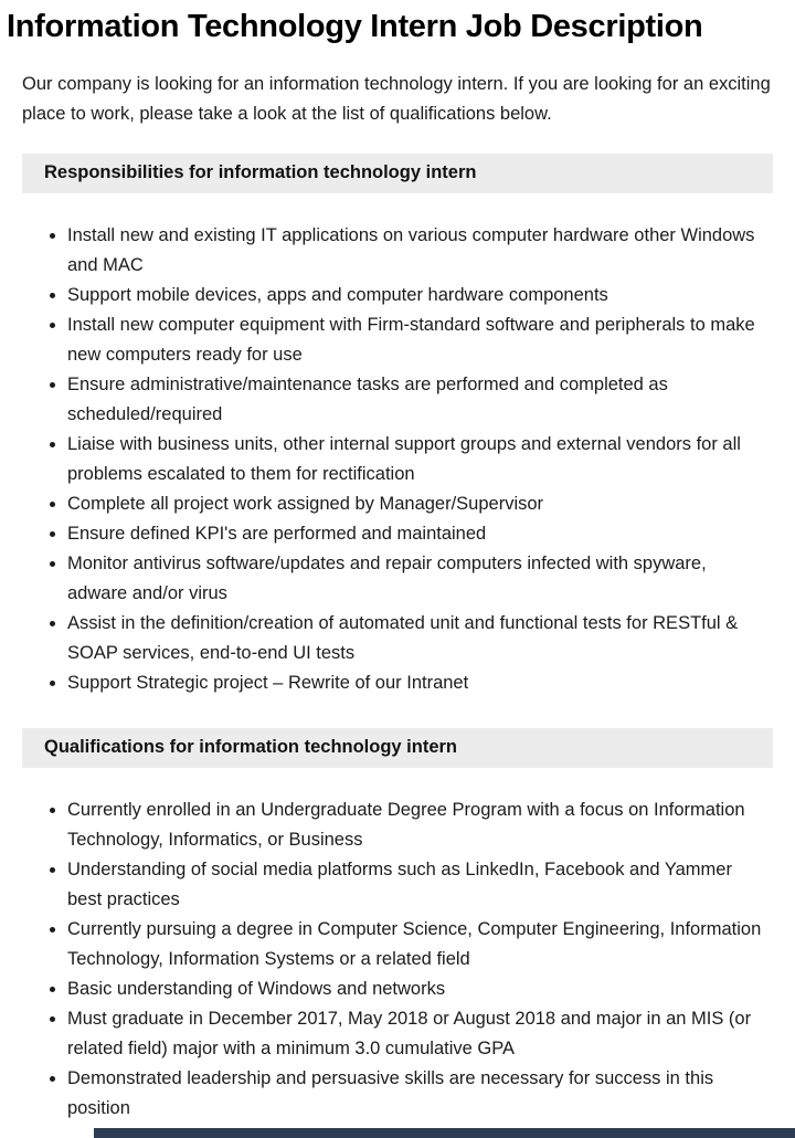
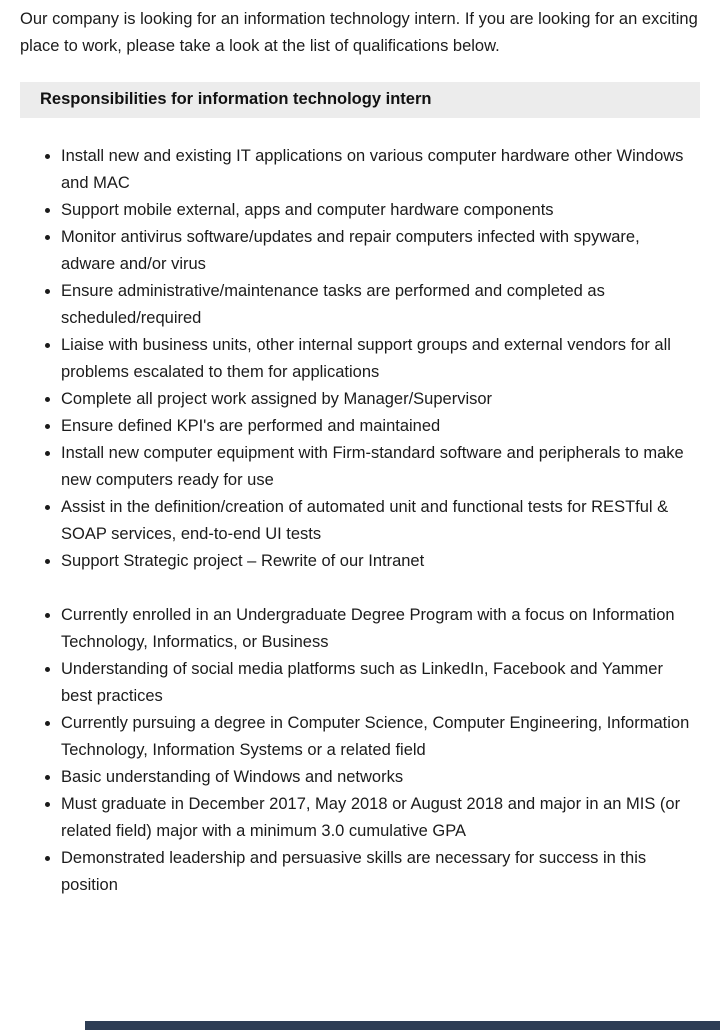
- Information Technology Intern Job Description
  Our company is looking for an information technology intern. If you are looking for an exciting place to work, please take a look at the list of qualifications below.
  Responsibilities for information technology intern
  Install new and existing IT applications on various computer hardware other Windows and MAC
- Support mobile devices, apps and computer hardware components
+ Support mobile external, apps and computer hardware components
- Install new computer equipment with Firm-standard software and peripherals to make new computers ready for use
+ Monitor antivirus software/updates and repair computers infected with spyware, adware and/or virus
  Ensure administrative/maintenance tasks are performed and completed as scheduled/required
- Liaise with business units, other internal support groups and external vendors for all problems escalated to them for rectification
+ Liaise with business units, other internal support groups and external vendors for all problems escalated to them for applications
  Complete all project work assigned by Manager/Supervisor
  Ensure defined KPI's are performed and maintained
- Monitor antivirus software/updates and repair computers infected with spyware, adware and/or virus
+ Install new computer equipment with Firm-standard software and peripherals to make new computers ready for use
  Assist in the definition/creation of automated unit and functional tests for RESTful & SOAP services, end-to-end UI tests
  Support Strategic project – Rewrite of our Intranet
- Qualifications for information technology intern
  Currently enrolled in an Undergraduate Degree Program with a focus on Information Technology, Informatics, or Business
  Understanding of social media platforms such as LinkedIn, Facebook and Yammer best practices
  Currently pursuing a degree in Computer Science, Computer Engineering, Information Technology, Information Systems or a related field
  Basic understanding of Windows and networks
  Must graduate in December 2017, May 2018 or August 2018 and major in an MIS (or related field) major with a minimum 3.0 cumulative GPA
  Demonstrated leadership and persuasive skills are necessary for success in this position
